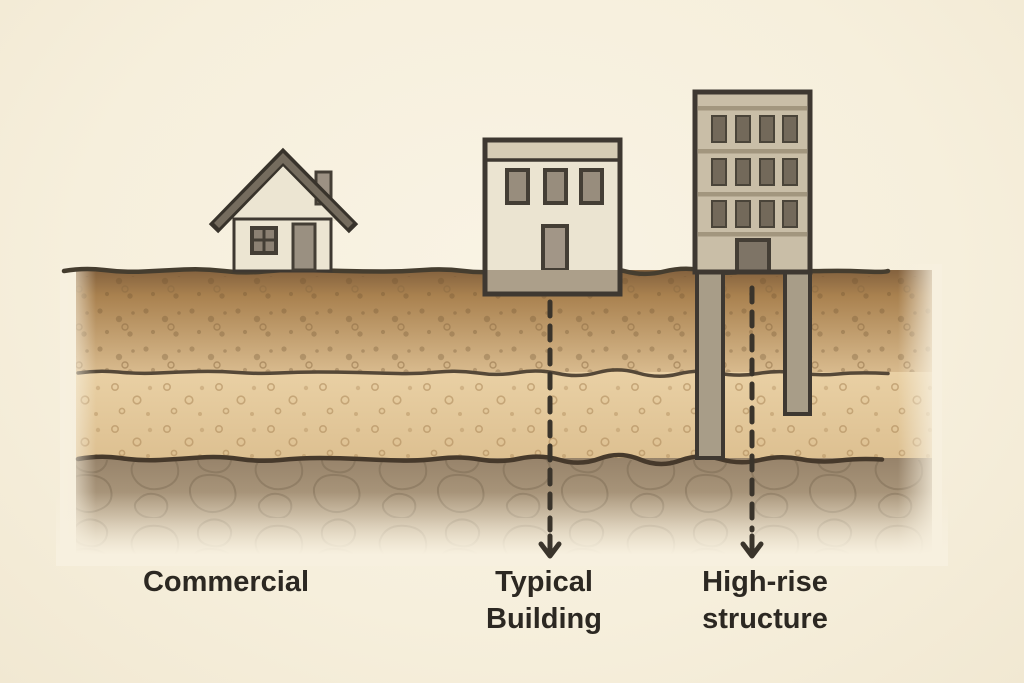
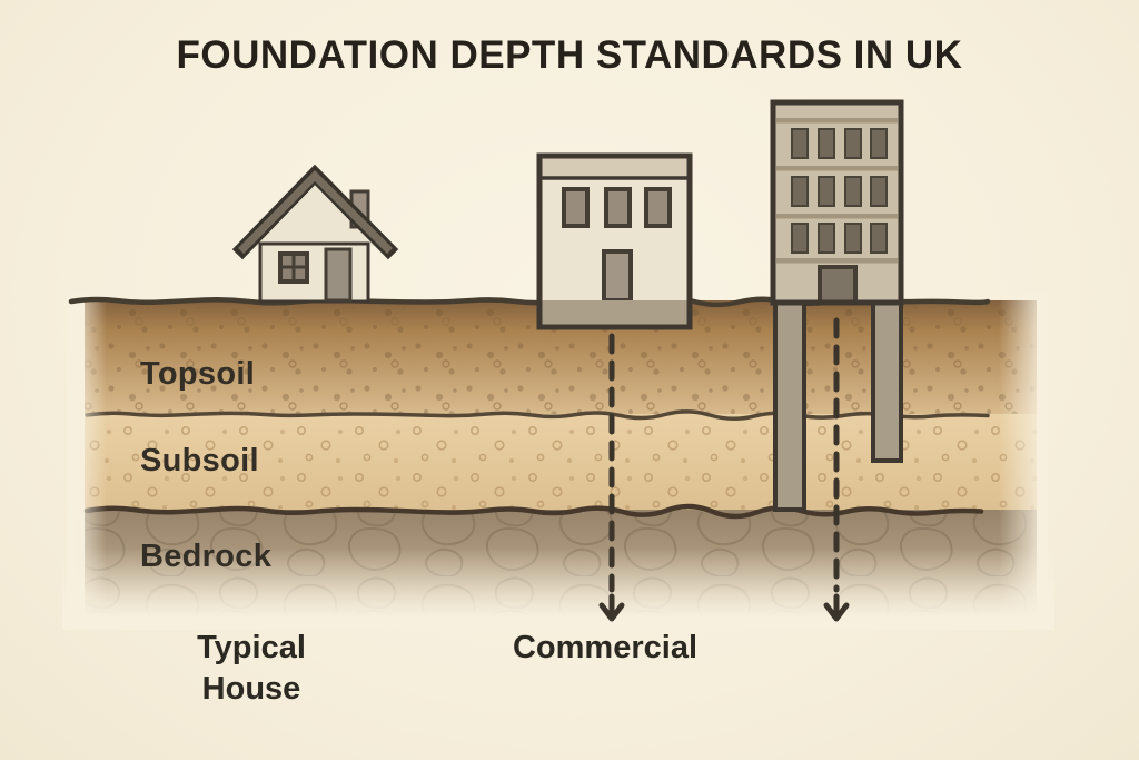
+ FOUNDATION DEPTH STANDARDS IN UK
+ Topsoil
+ Subsoil
+ Bedrock
- Commercial
+ Typical
+ House
- Typical
+ Commercial
- Building
- High-rise
- structure
